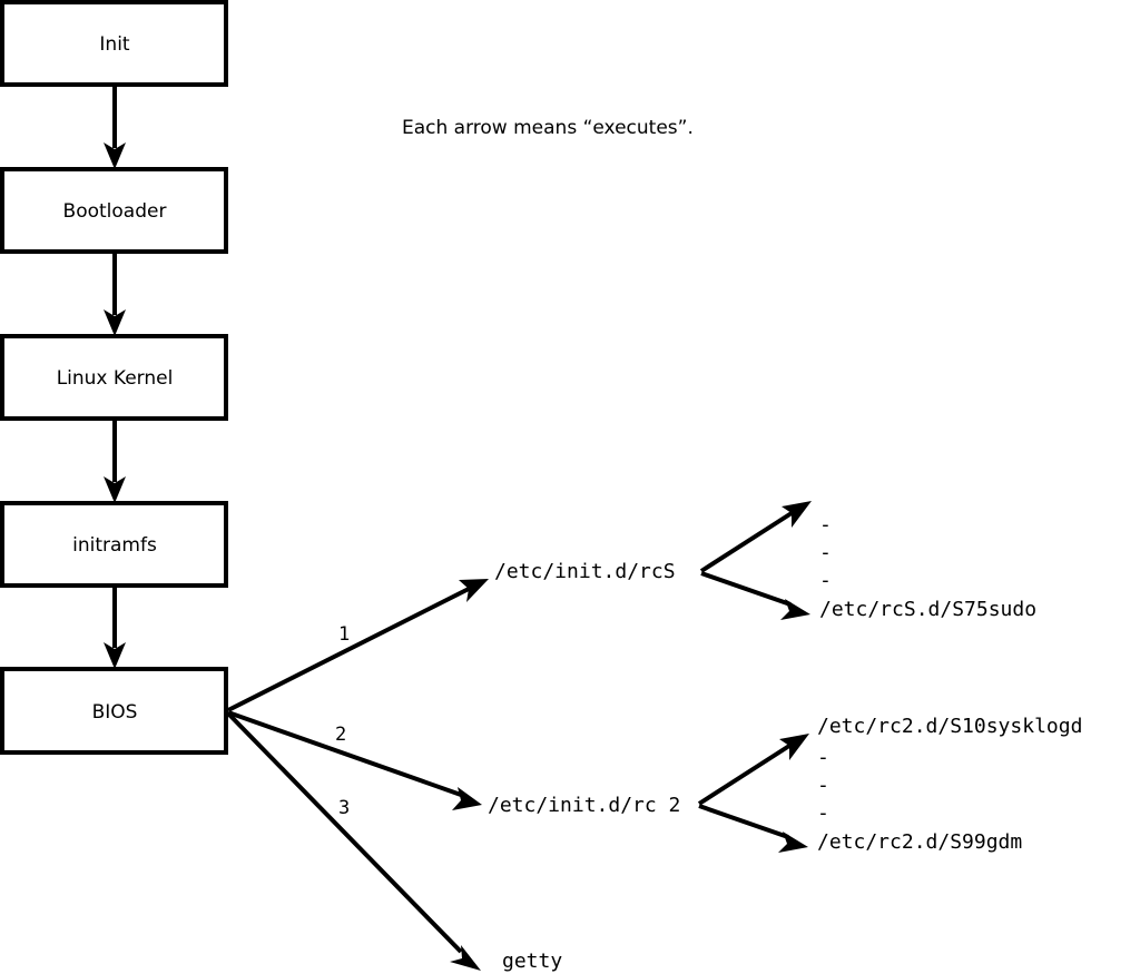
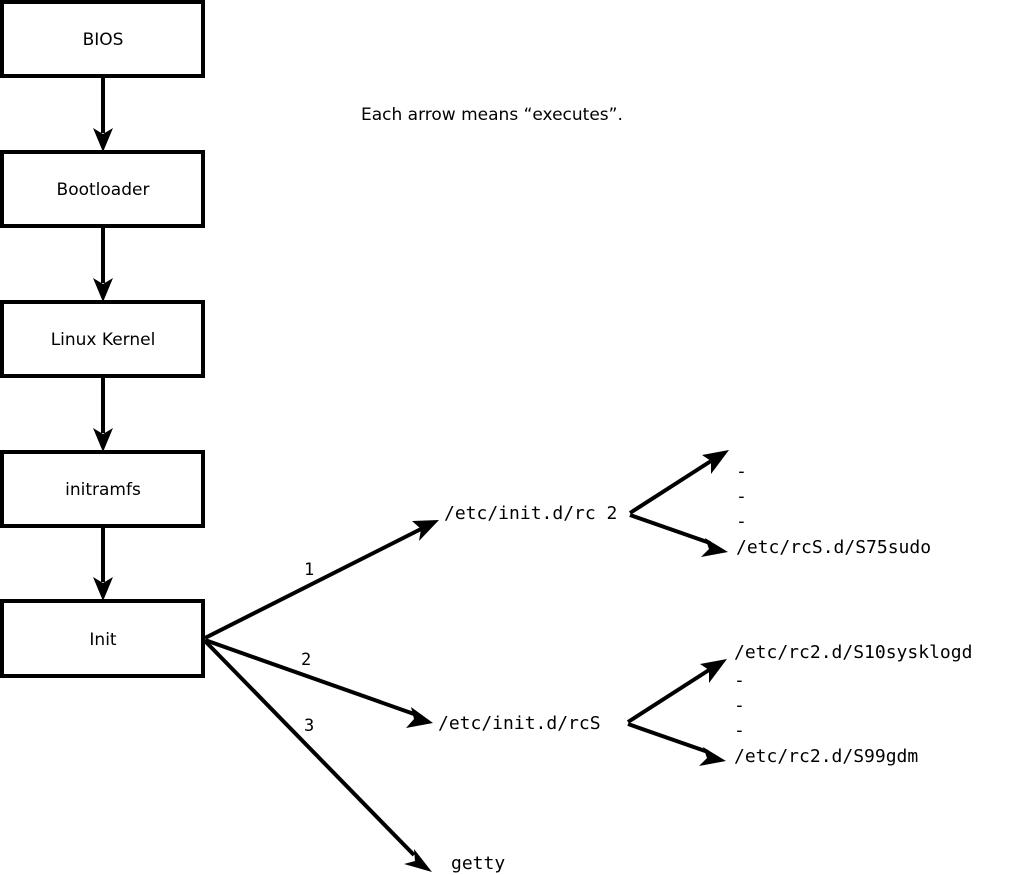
- Init
+ BIOS
  Bootloader
  Linux Kernel
  initramfs
- BIOS
+ Init
  Each arrow means “executes”.
  1
- /etc/init.d/rcS
+ /etc/init.d/rc 2
  2
- /etc/init.d/rc 2
+ /etc/init.d/rcS
  3
  getty
  -
  -
  -
  /etc/rcS.d/S75sudo
  /etc/rc2.d/S10sysklogd
  -
  -
  -
  /etc/rc2.d/S99gdm
